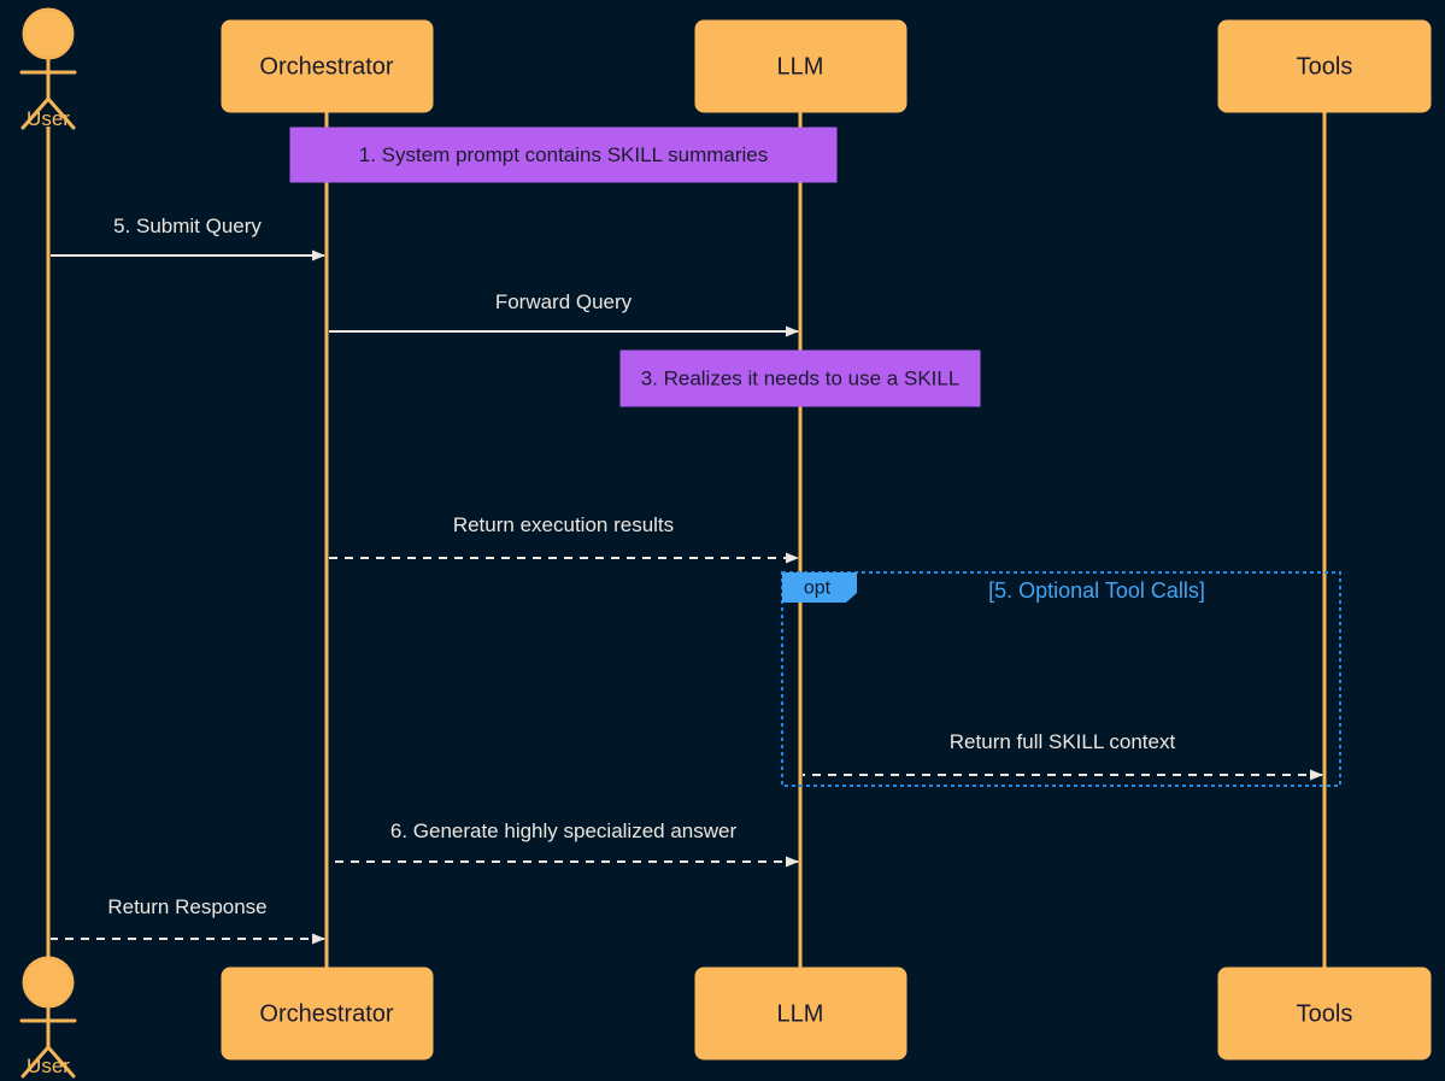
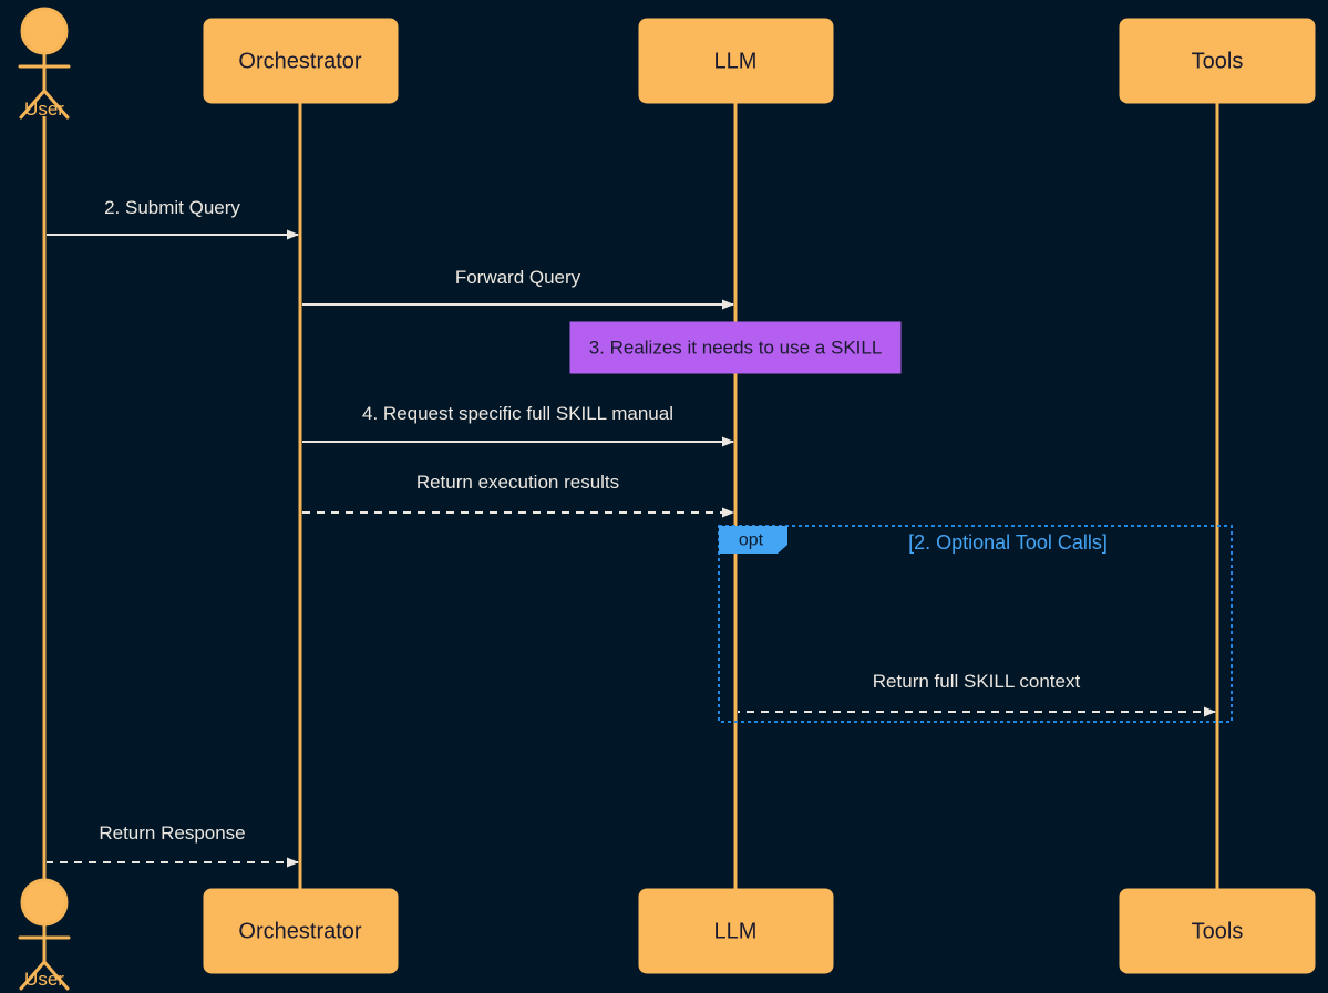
  opt
- [5. Optional Tool Calls]
+ [2. Optional Tool Calls]
- 5. Submit Query
+ 2. Submit Query
  Forward Query
+ 4. Request specific full SKILL manual
  Return execution results
  Return full SKILL context
- 6. Generate highly specialized answer
  Return Response
- 1. System prompt contains SKILL summaries
  3. Realizes it needs to use a SKILL
  User
  User
  Orchestrator
  Orchestrator
  LLM
  LLM
  Tools
  Tools
